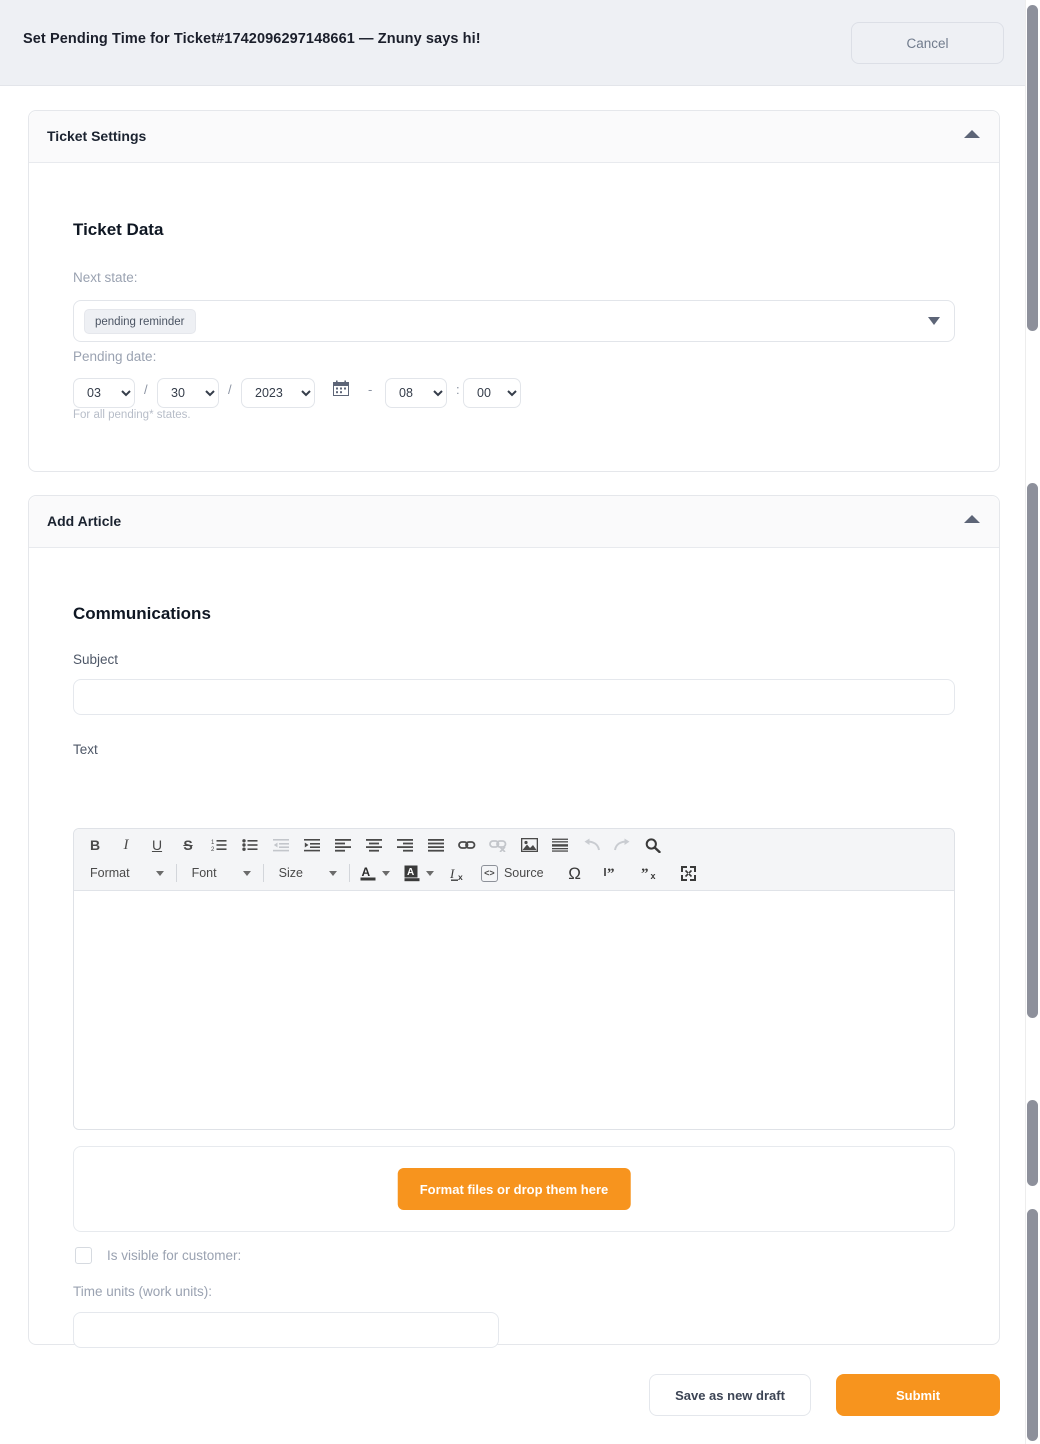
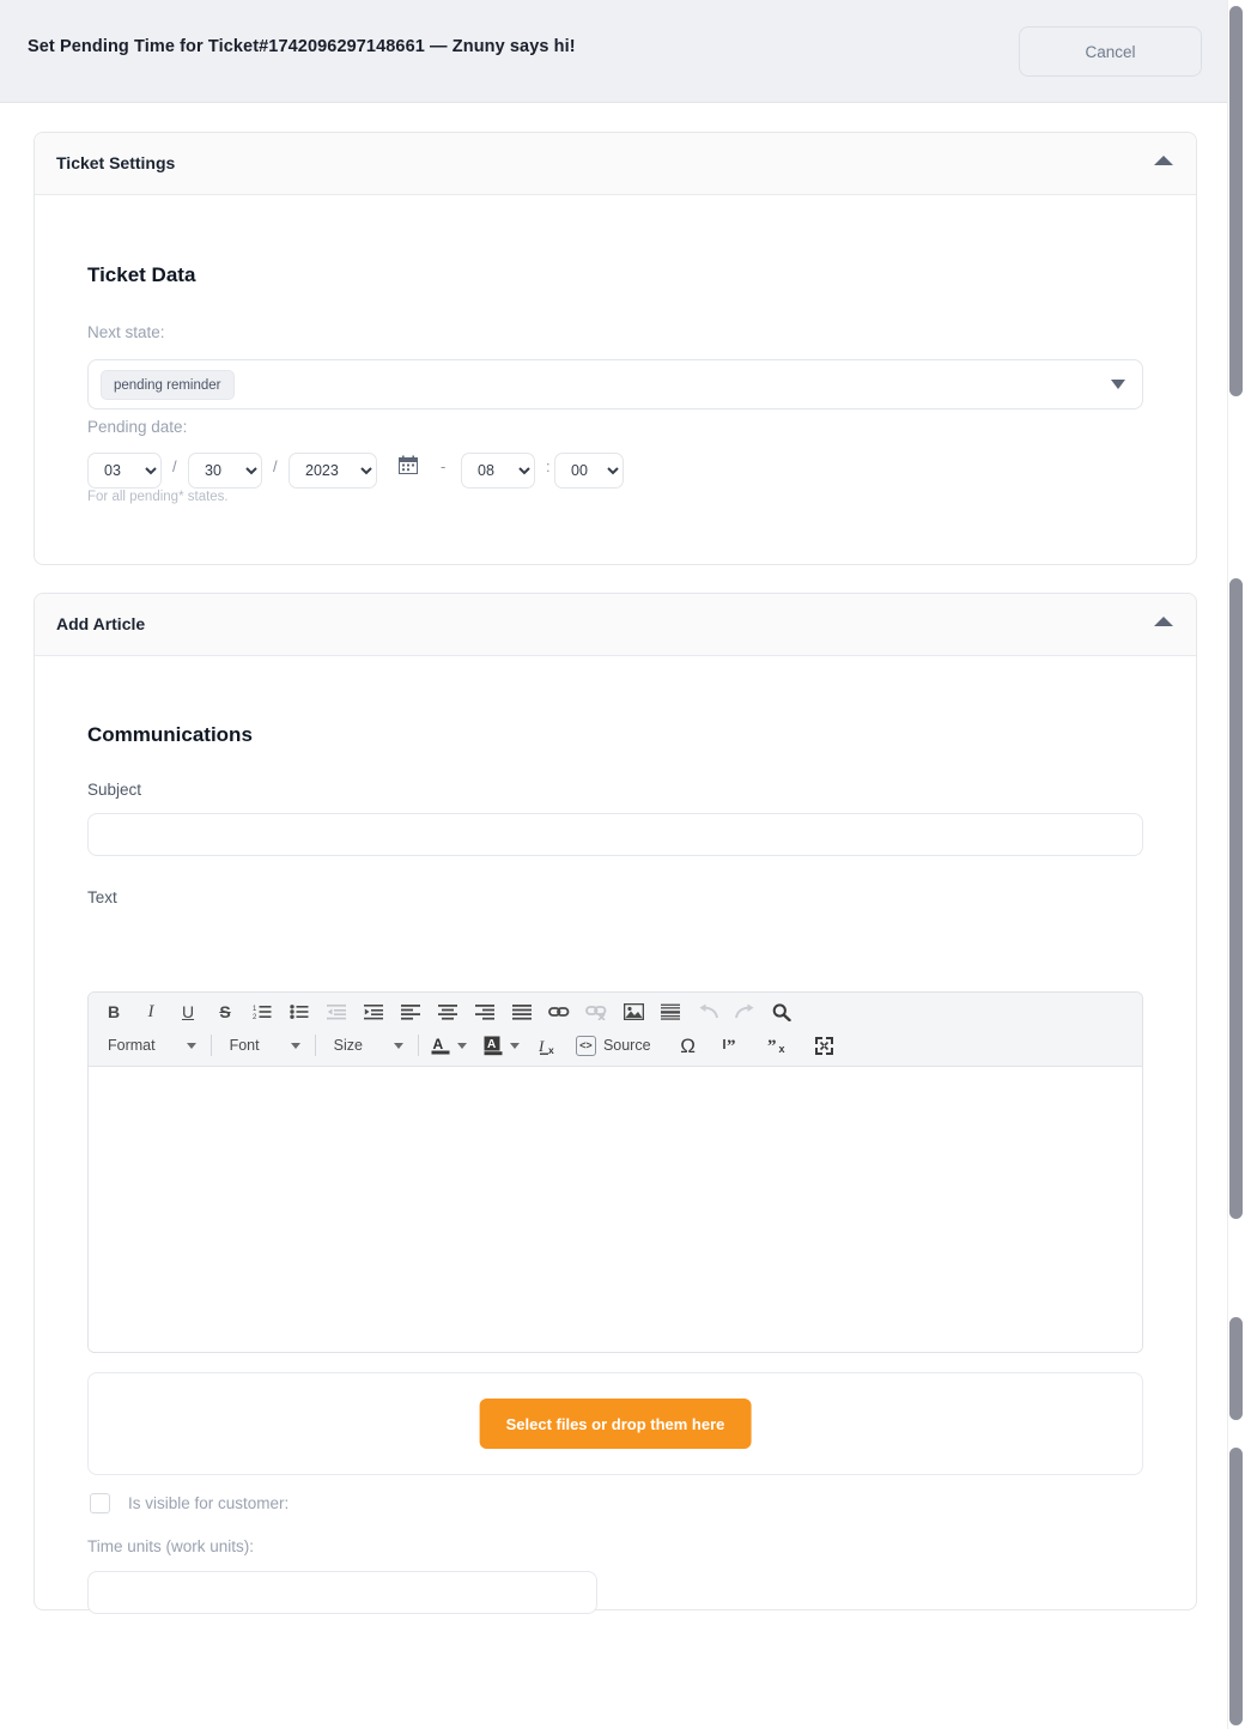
  Set Pending Time for Ticket#1742096297148661 — Znuny says hi!
  Cancel
  Ticket Settings
  Ticket Data
  Next state:
  pending reminder
  Pending date:
  03
  /
  30
  /
  2023
  -
  08
  :
  00
  For all pending* states.
  Add Article
  Communications
  Subject
  Text
  B
  I
  U
  S
  Format
  Font
  Size
  A
  A
  I
  x
  <>
  Source
  Ω
  ”
  ”
  x
- Format files or drop them here
+ Select files or drop them here
  Is visible for customer:
  Time units (work units):
- Save as new draft
- Submit
